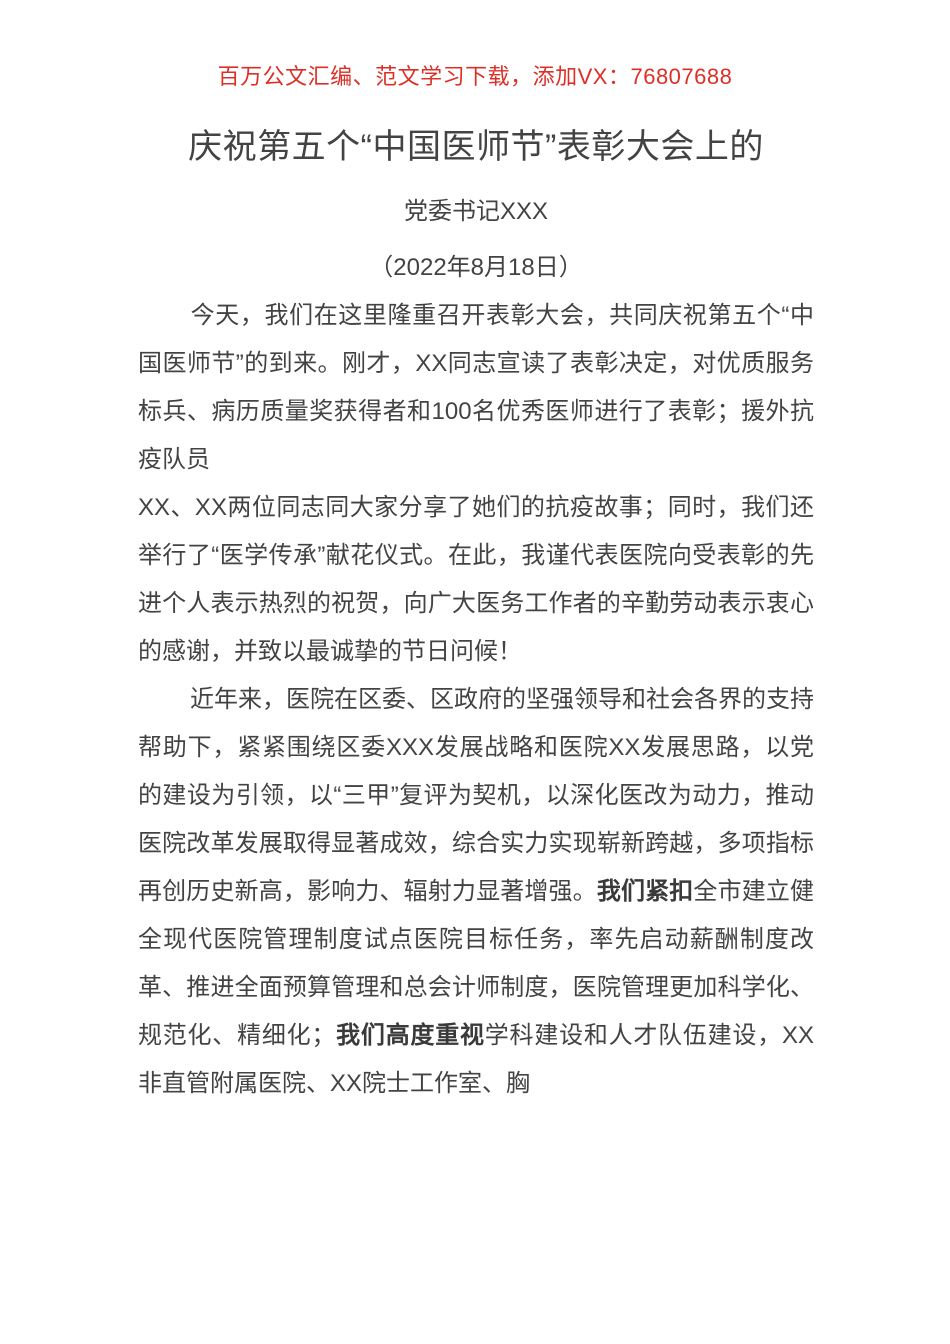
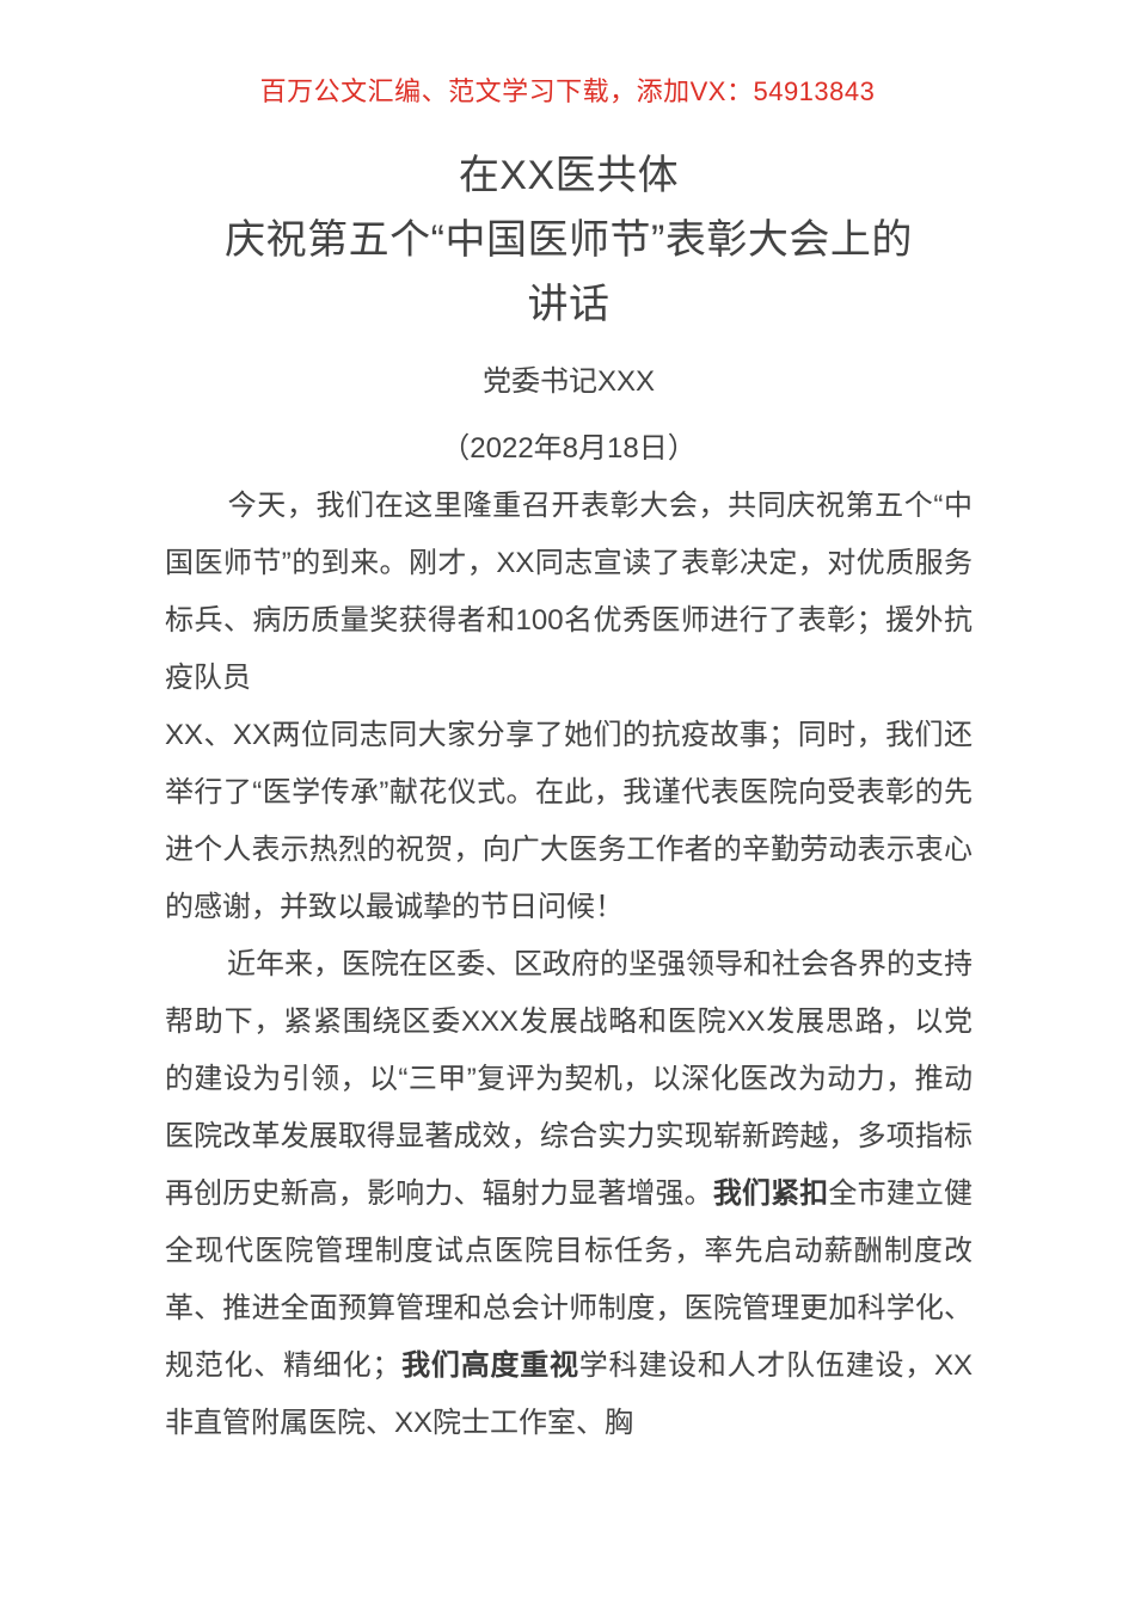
- 百万公文汇编、范文学习下载，添加VX：76807688
+ 百万公文汇编、范文学习下载，添加VX：54913843
+ 在XX医共体
  庆祝第五个“中国医师节”表彰大会上的
+ 讲话
  党委书记XXX
  （2022年8月18日）
  今天，我们在这里隆重召开表彰大会，共同庆祝第五个“中国医师节”的到来。刚才，XX同志宣读了表彰决定，对优质服务标兵、病历质量奖获得者和100名优秀医师进行了表彰；援外抗疫队员
  XX、XX两位同志同大家分享了她们的抗疫故事；同时，我们还举行了“医学传承”献花仪式。在此，我谨代表医院向受表彰的先进个人表示热烈的祝贺，向广大医务工作者的辛勤劳动表示衷心的感谢，并致以最诚挚的节日问候！
  近年来，医院在区委、区政府的坚强领导和社会各界的支持帮助下，紧紧围绕区委XXX发展战略和医院XX发展思路，以党的建设为引领，以“三甲”复评为契机，以深化医改为动力，推动医院改革发展取得显著成效，综合实力实现崭新跨越，多项指标再创历史新高，影响力、辐射力显著增强。我们紧扣全市建立健全现代医院管理制度试点医院目标任务，率先启动薪酬制度改革、推进全面预算管理和总会计师制度，医院管理更加科学化、规范化、精细化；我们高度重视学科建设和人才队伍建设，XX非直管附属医院、XX院士工作室、胸
